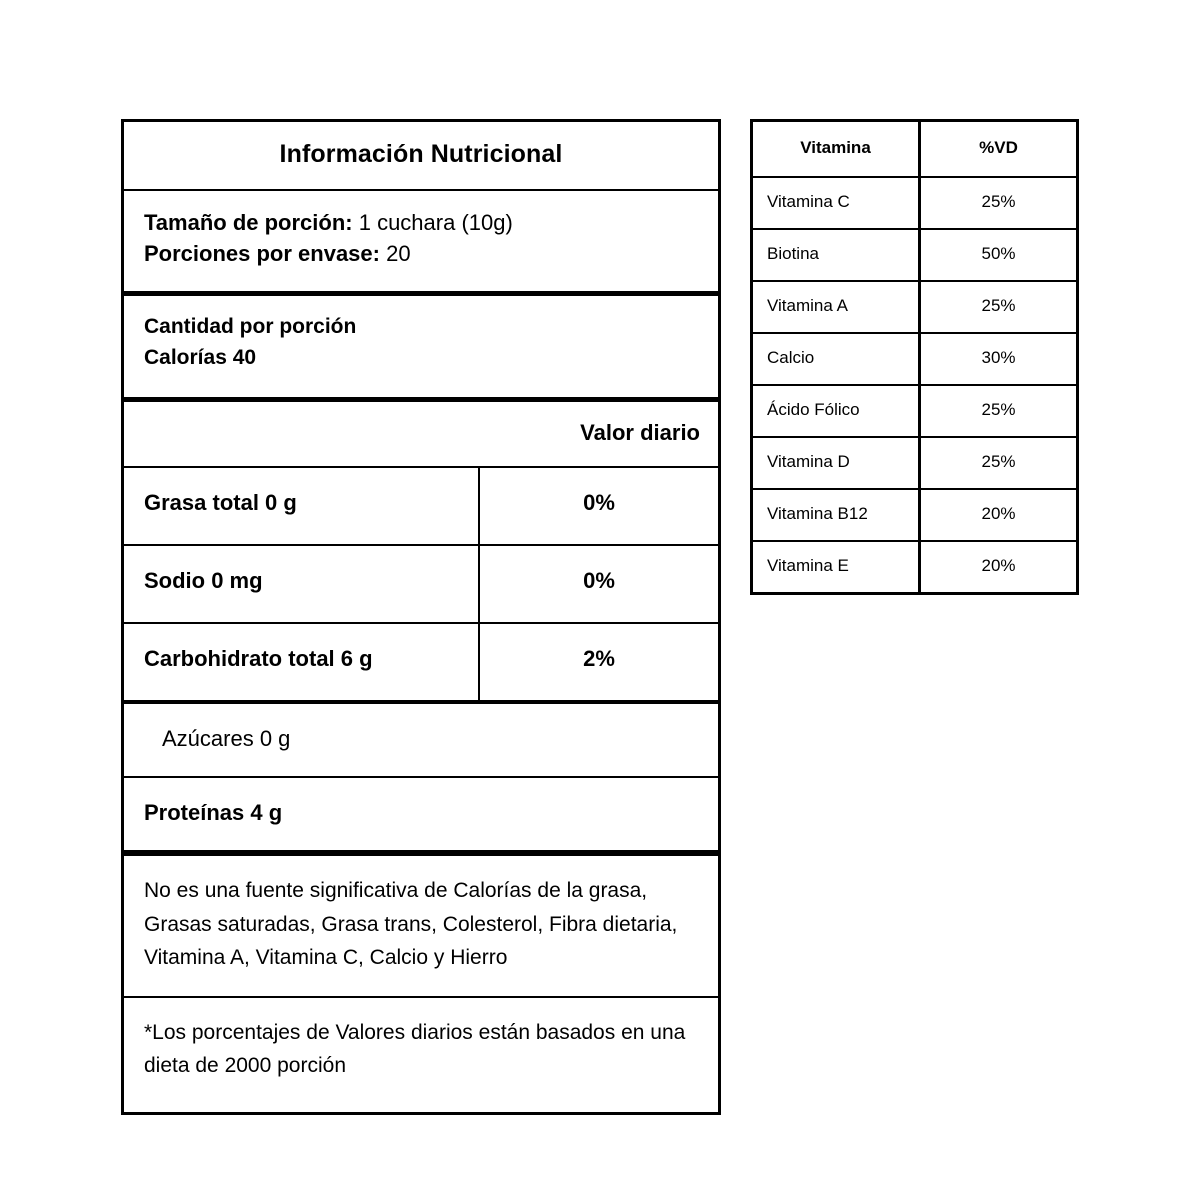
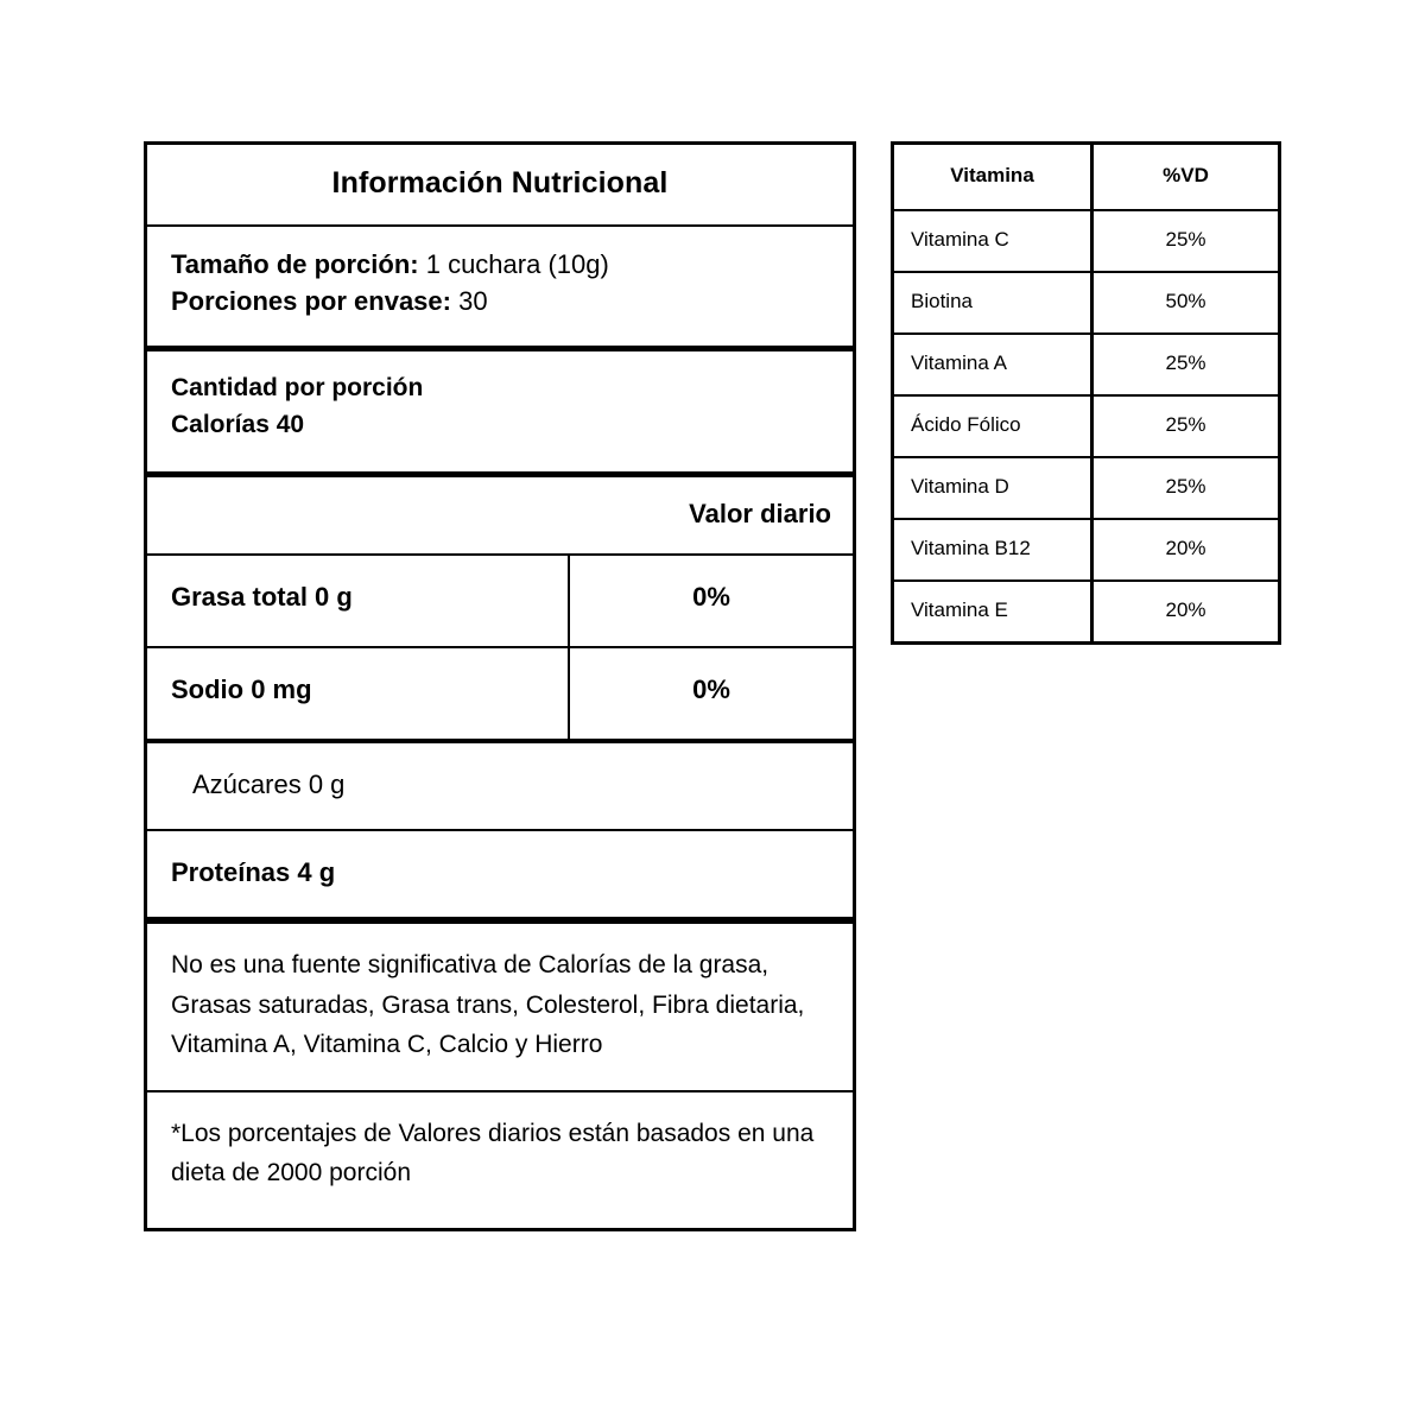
  Información Nutricional
  Tamaño de porción: 1 cuchara (10g)
- Porciones por envase: 20
+ Porciones por envase: 30
  Cantidad por porción
  Calorías 40
  Valor diario
  Grasa total 0 g
  0%
  Sodio 0 mg
  0%
- Carbohidrato total 6 g
- 2%
  Azúcares 0 g
  Proteínas 4 g
  No es una fuente significativa de Calorías de la grasa, Grasas saturadas, Grasa trans, Colesterol, Fibra dietaria, Vitamina A, Vitamina C, Calcio y Hierro
  *Los porcentajes de Valores diarios están basados en una dieta de 2000 porción
  Vitamina
  %VD
  Vitamina C
  25%
  Biotina
  50%
  Vitamina A
  25%
- Calcio
- 30%
  Ácido Fólico
  25%
  Vitamina D
  25%
  Vitamina B12
  20%
  Vitamina E
  20%
